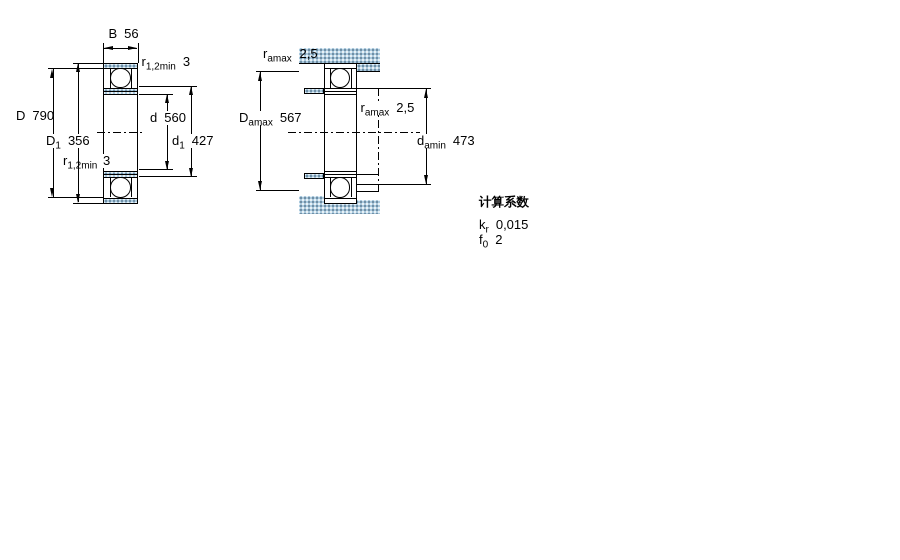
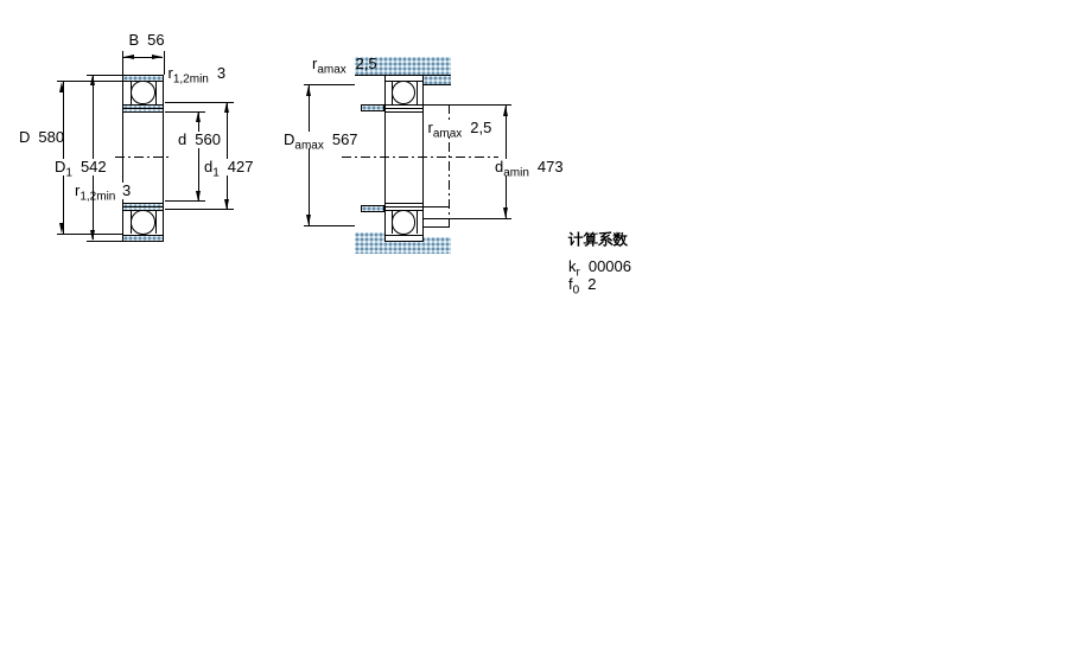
  B 56
  r1,2min3
- D 790
+ D 580
- D1356
+ D1542
  r1,2min
  3
  d 560
  d1427
  ramax
  2,5
  Damax567
  ramax2,5
  damin473
  计算系数
- kr0,015
+ kr00006
  f02
